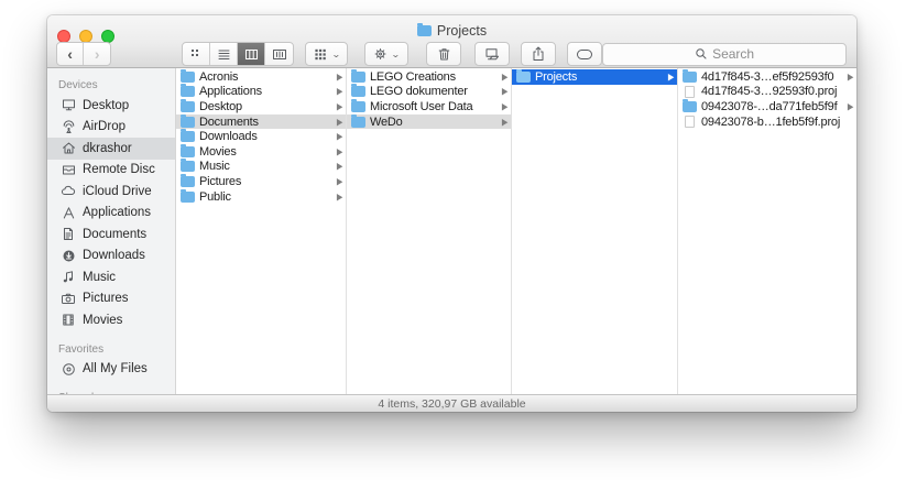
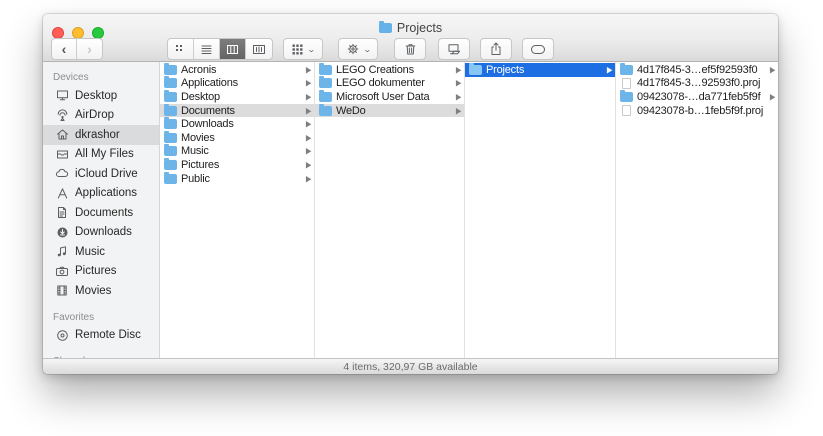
  Projects
  ‹
  ›
  ⌄
  ⌄
- Search
  Devices
  Desktop
  AirDrop
  dkrashor
- Remote Disc
+ All My Files
  iCloud Drive
  Applications
  Documents
  Downloads
  Music
  Pictures
  Movies
  Favorites
- All My Files
+ Remote Disc
  Acronis
  ▶
  Applications
  ▶
  Desktop
  ▶
  Documents
  ▶
  Downloads
  ▶
  Movies
  ▶
  Music
  ▶
  Pictures
  ▶
  Public
  ▶
  LEGO Creations
  ▶
  LEGO dokumenter
  ▶
  Microsoft User Data
  ▶
  WeDo
  ▶
  Projects
  ▶
  4d17f845-3…ef5f92593f0
  ▶
  4d17f845-3…92593f0.proj
  09423078-…da771feb5f9f
  ▶
  09423078-b…1feb5f9f.proj
  4 items, 320,97 GB available
